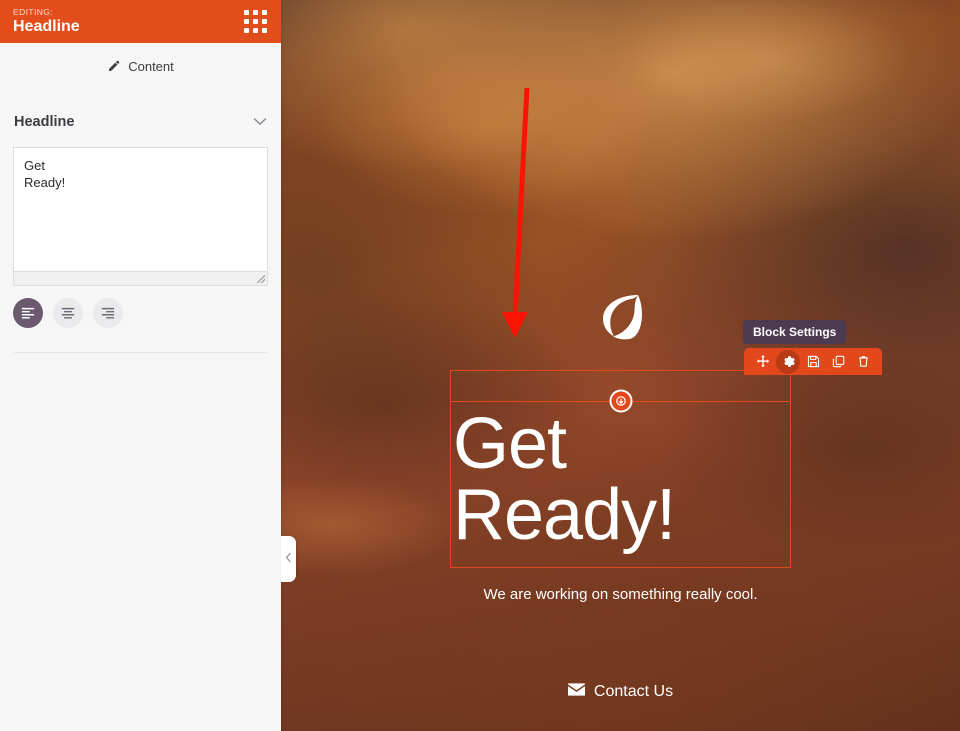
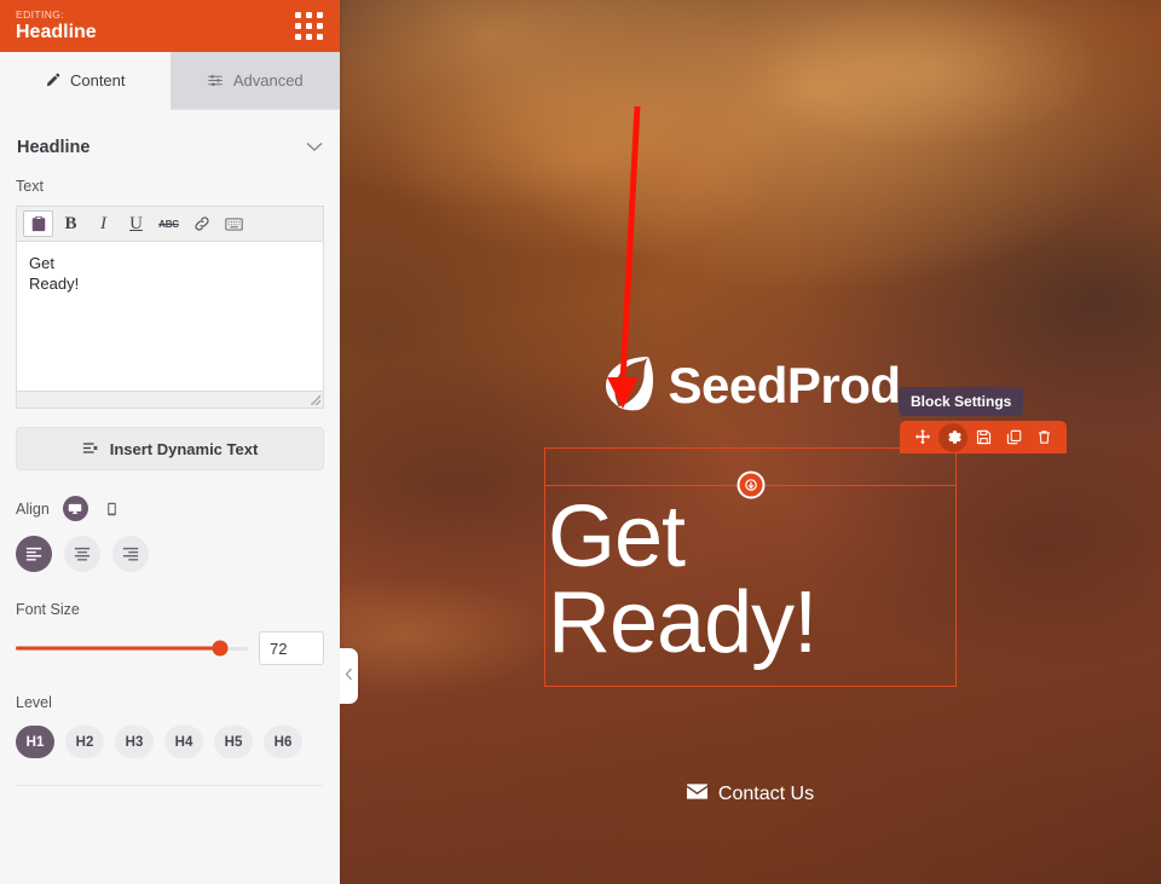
  EDITING:
  Headline
  Content
+ Advanced
  Headline
+ Text
+ B
+ I
+ U
+ ABC
  Get
  Ready!
+ Insert Dynamic Text
+ Align
+ Font Size
+ 72
+ Level
+ H1
+ H2
+ H3
+ H4
+ H5
+ H6
+ SeedProd
  Get
  Ready!
- We are working on something really cool.
  Contact Us
  Block Settings
